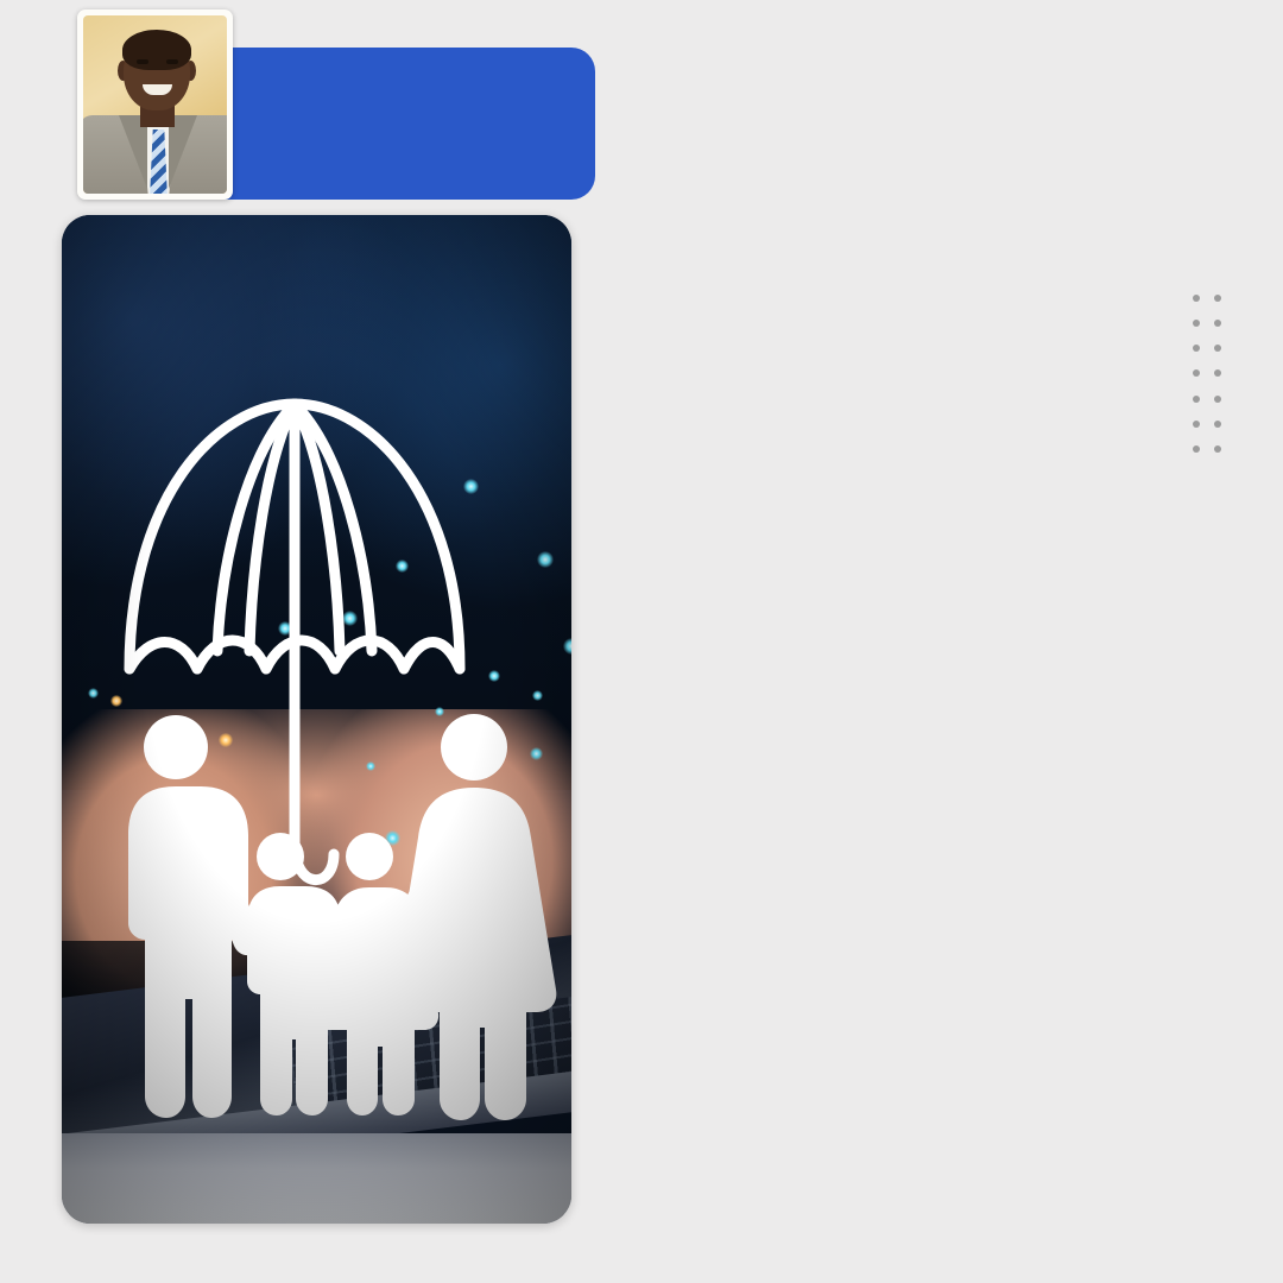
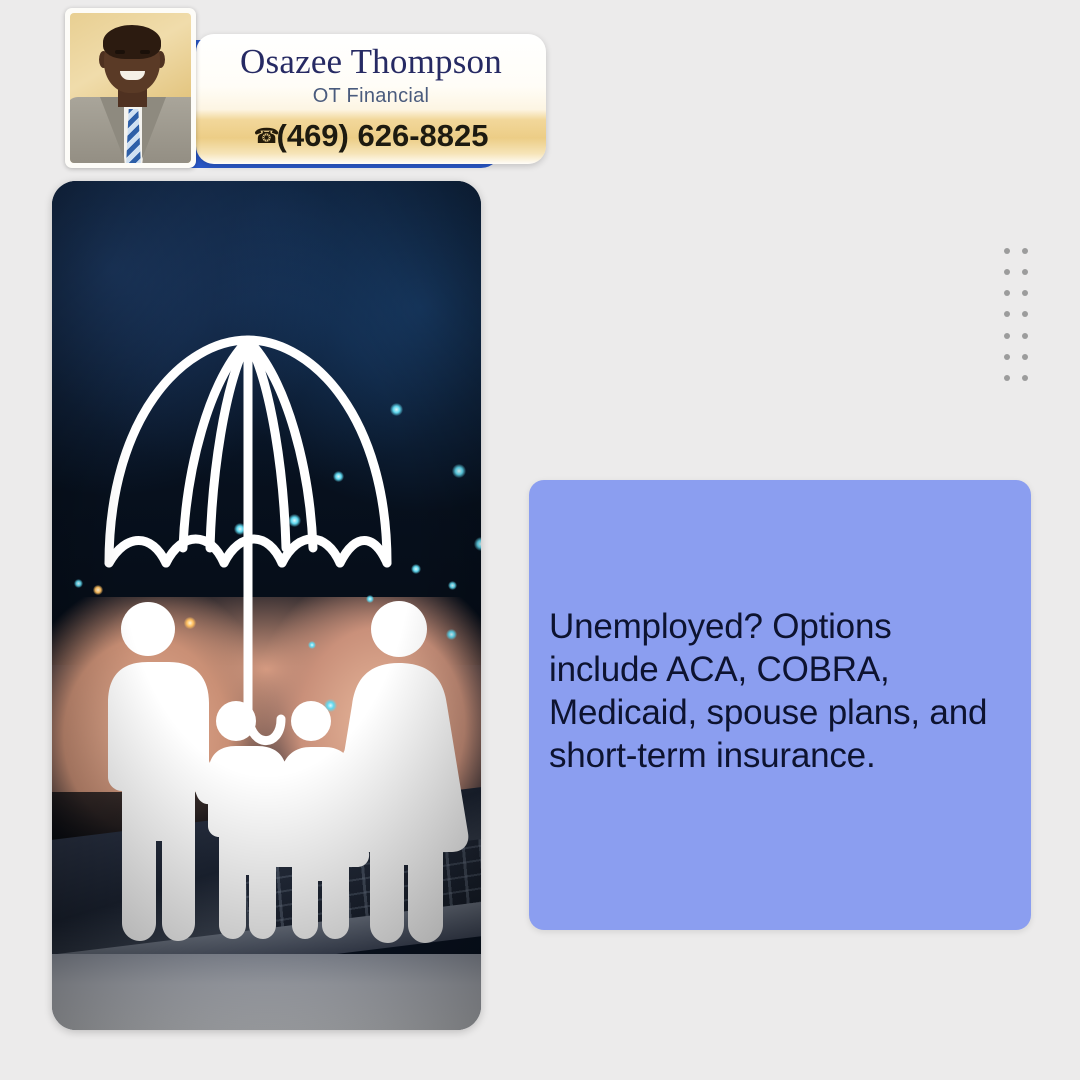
+ Osazee Thompson
+ OT Financial
+ ☎
+ (469) 626-8825
+ Unemployed? Options include ACA, COBRA, Medicaid, spouse plans, and short-term insurance.
